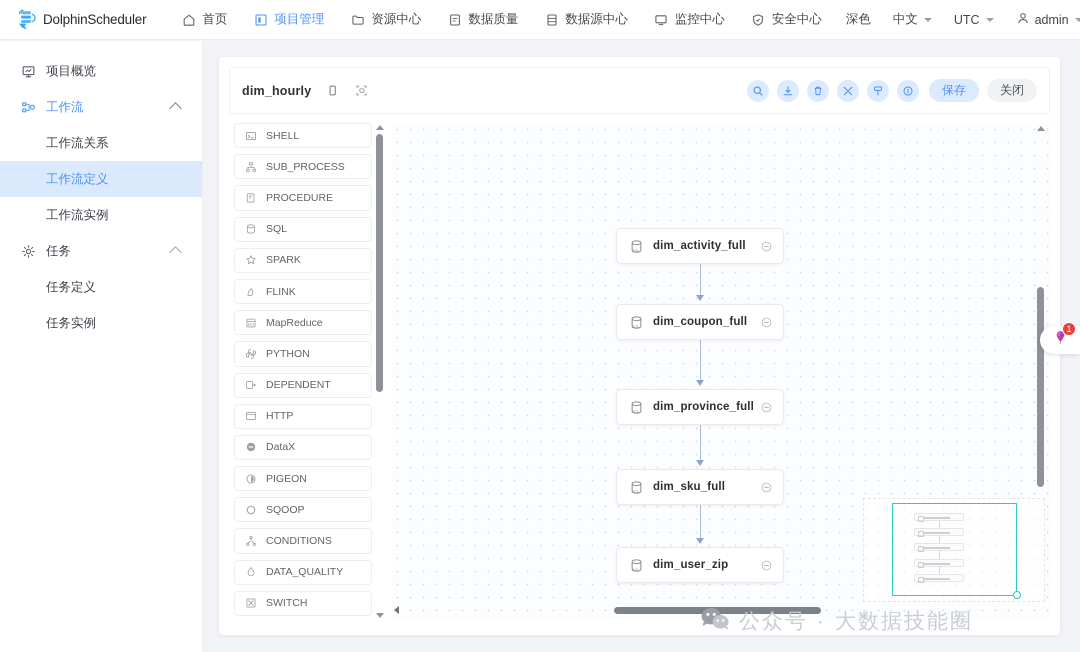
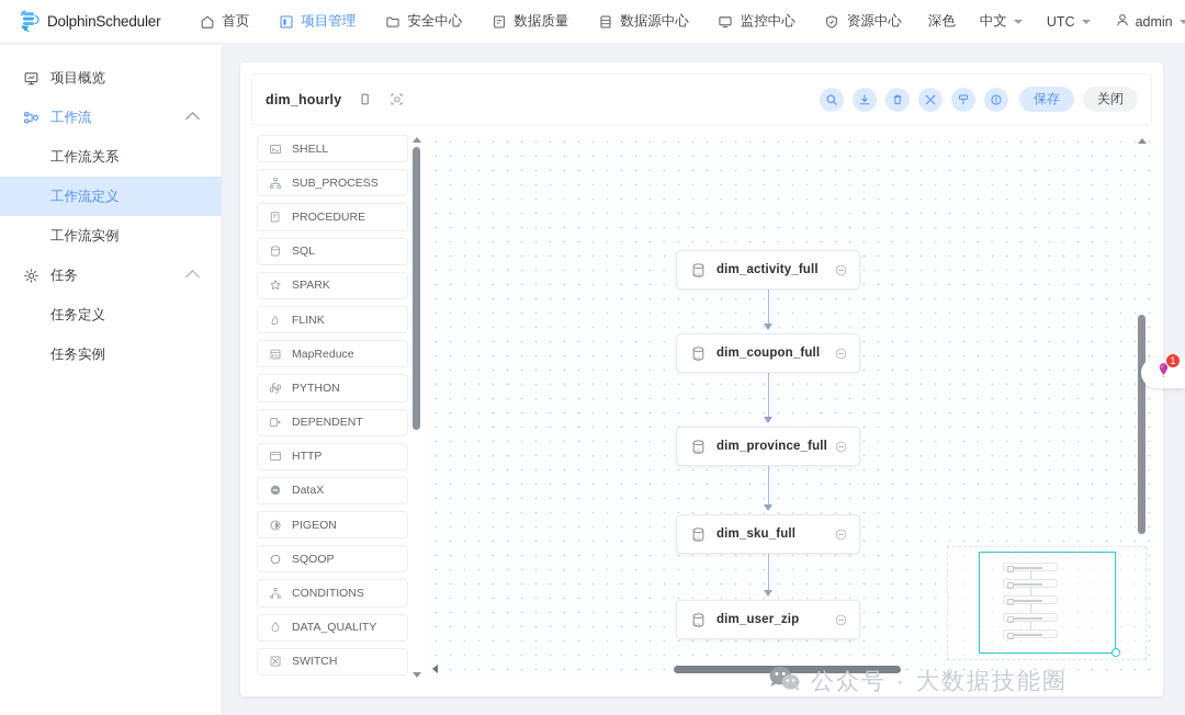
  DolphinScheduler
  首页
  项目管理
- 资源中心
+ 安全中心
  数据质量
  数据源中心
  监控中心
- 安全中心
+ 资源中心
  深色
  中文
  UTC
  admin
  项目概览
  工作流
  工作流关系
  工作流定义
  工作流实例
  任务
  任务定义
  任务实例
  dim_hourly
  保存
  关闭
  SHELL
  SUB_PROCESS
  PROCEDURE
  SQL
  SPARK
  FLINK
  MapReduce
  PYTHON
  DEPENDENT
  HTTP
  DataX
  PIGEON
  SQOOP
  CONDITIONS
  DATA_QUALITY
  SWITCH
  dim_activity_full
  dim_coupon_full
  dim_province_full
  dim_sku_full
  dim_user_zip
  公众号
  ·
  大数据技能圈
  1
